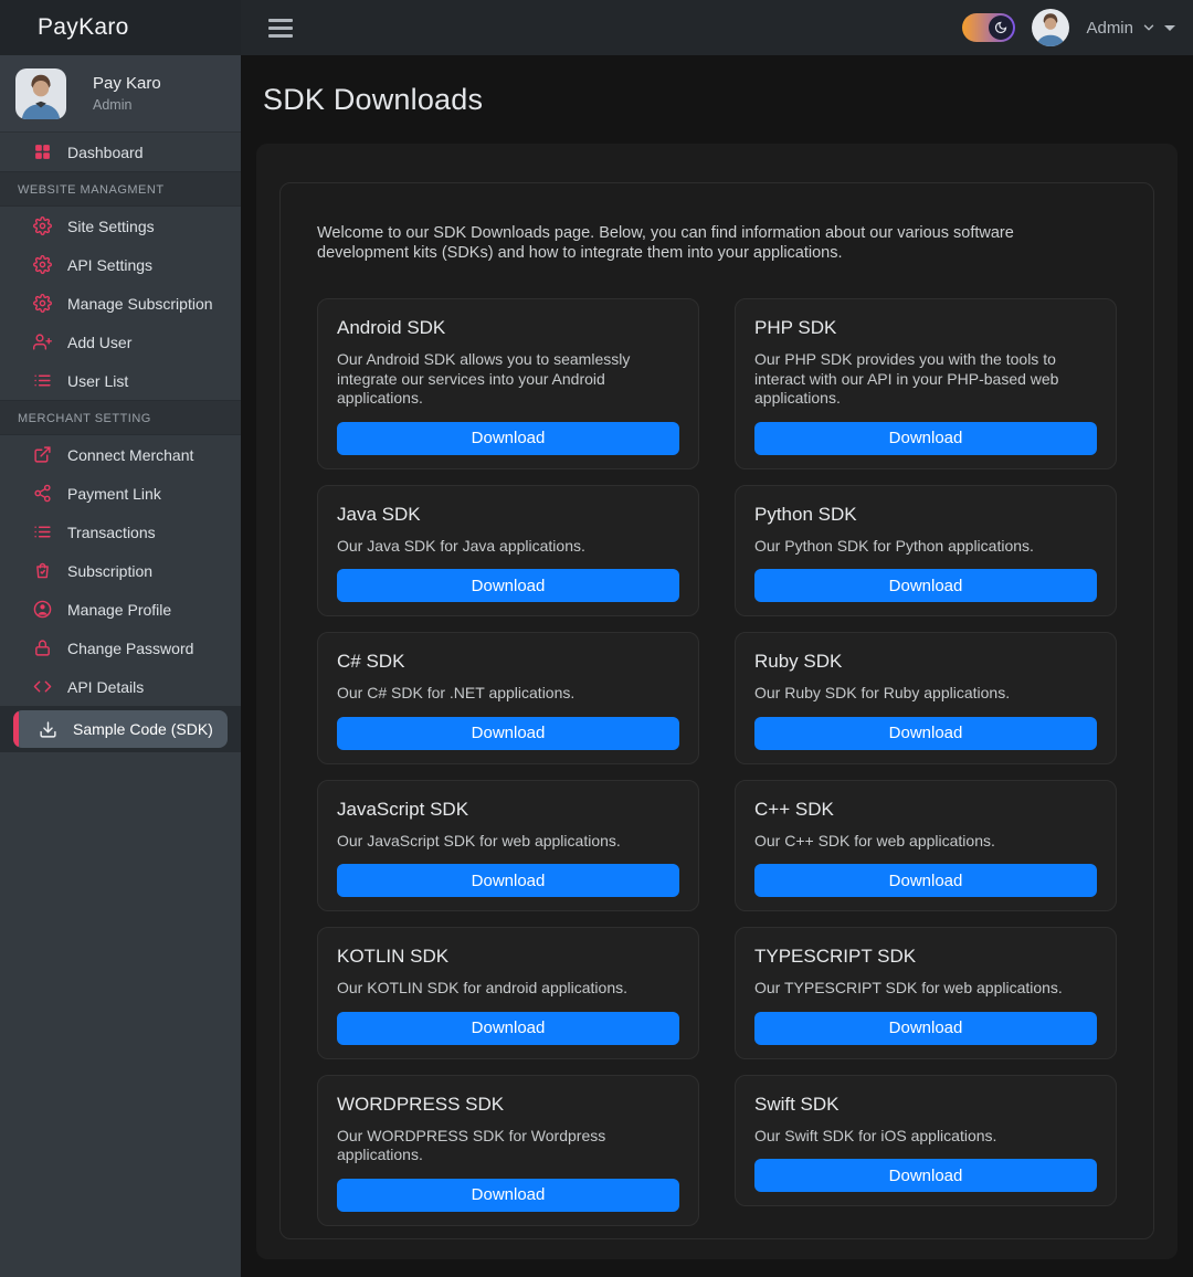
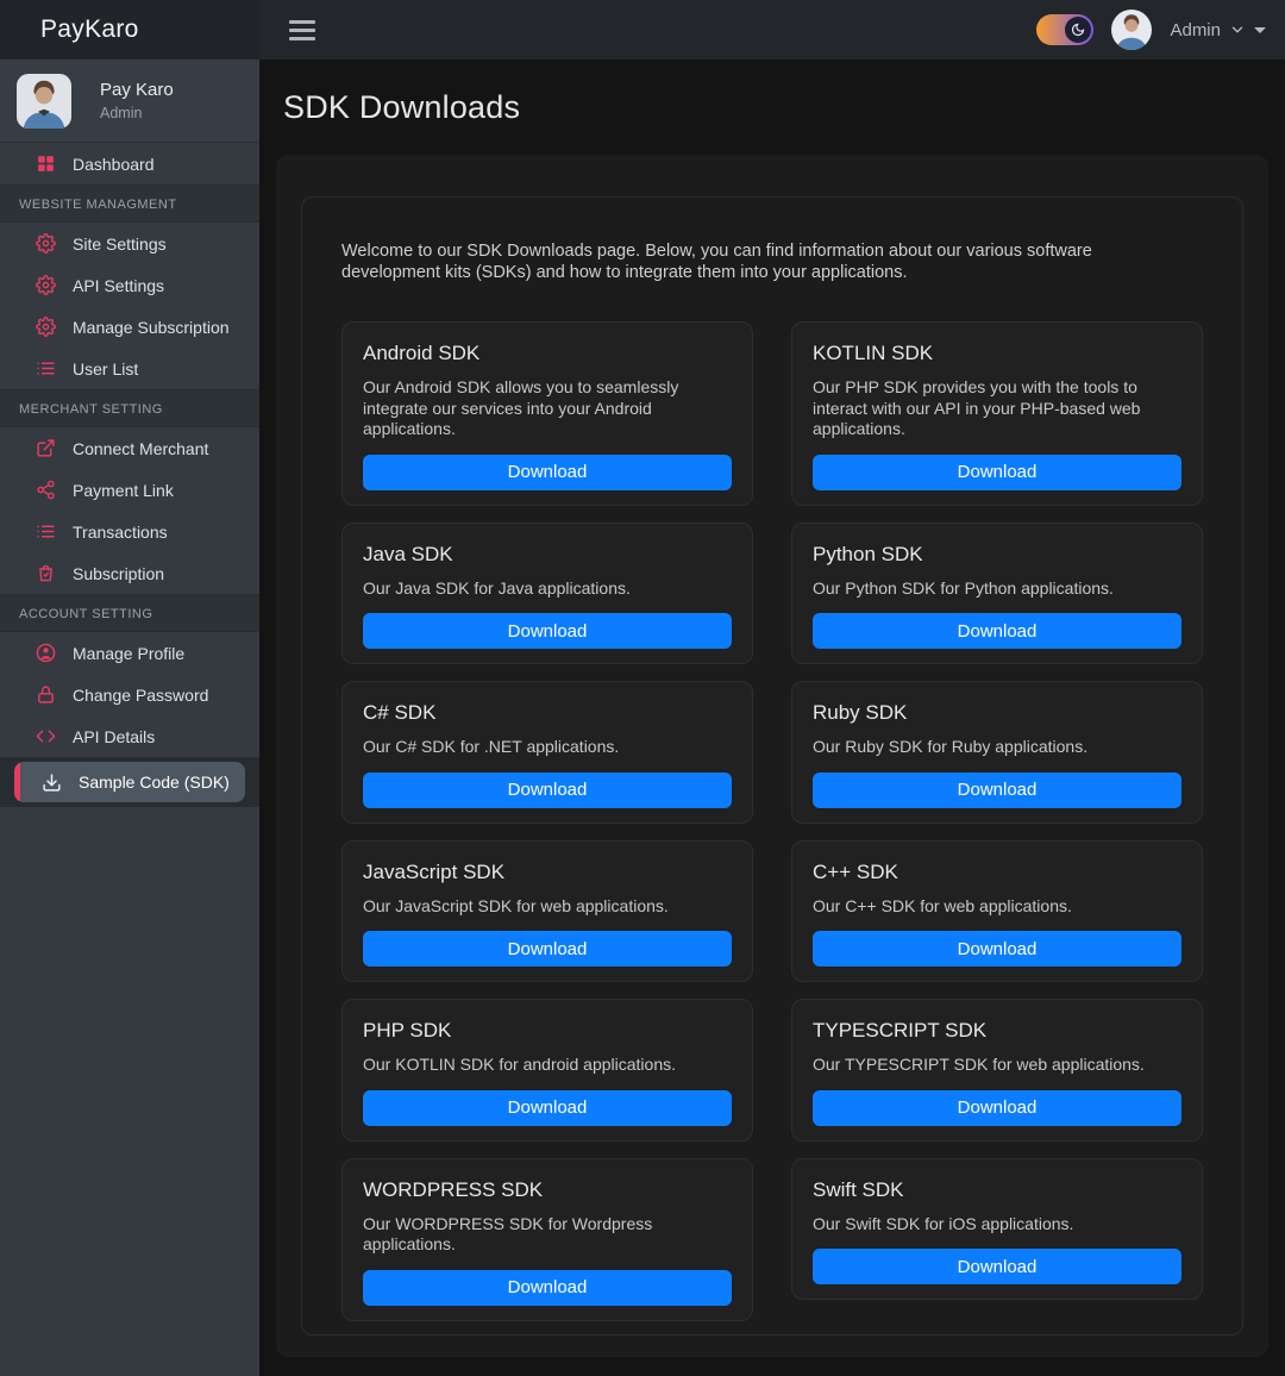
  PayKaro
  Pay Karo
  Admin
  Dashboard
  WEBSITE MANAGMENT
  Site Settings
  API Settings
  Manage Subscription
- Add User
  User List
  MERCHANT SETTING
  Connect Merchant
  Payment Link
  Transactions
  Subscription
+ ACCOUNT SETTING
  Manage Profile
  Change Password
  API Details
  Sample Code (SDK)
  Admin
  SDK Downloads
  Welcome to our SDK Downloads page. Below, you can find information about our various software development kits (SDKs) and how to integrate them into your applications.
  Android SDK
  Our Android SDK allows you to seamlessly integrate our services into your Android applications.
  Download
- PHP SDK
+ KOTLIN SDK
  Our PHP SDK provides you with the tools to interact with our API in your PHP-based web applications.
  Download
  Java SDK
  Our Java SDK for Java applications.
  Download
  Python SDK
  Our Python SDK for Python applications.
  Download
  C# SDK
  Our C# SDK for .NET applications.
  Download
  Ruby SDK
  Our Ruby SDK for Ruby applications.
  Download
  JavaScript SDK
  Our JavaScript SDK for web applications.
  Download
  C++ SDK
  Our C++ SDK for web applications.
  Download
- KOTLIN SDK
+ PHP SDK
  Our KOTLIN SDK for android applications.
  Download
  TYPESCRIPT SDK
  Our TYPESCRIPT SDK for web applications.
  Download
  WORDPRESS SDK
  Our WORDPRESS SDK for Wordpress applications.
  Download
  Swift SDK
  Our Swift SDK for iOS applications.
  Download
